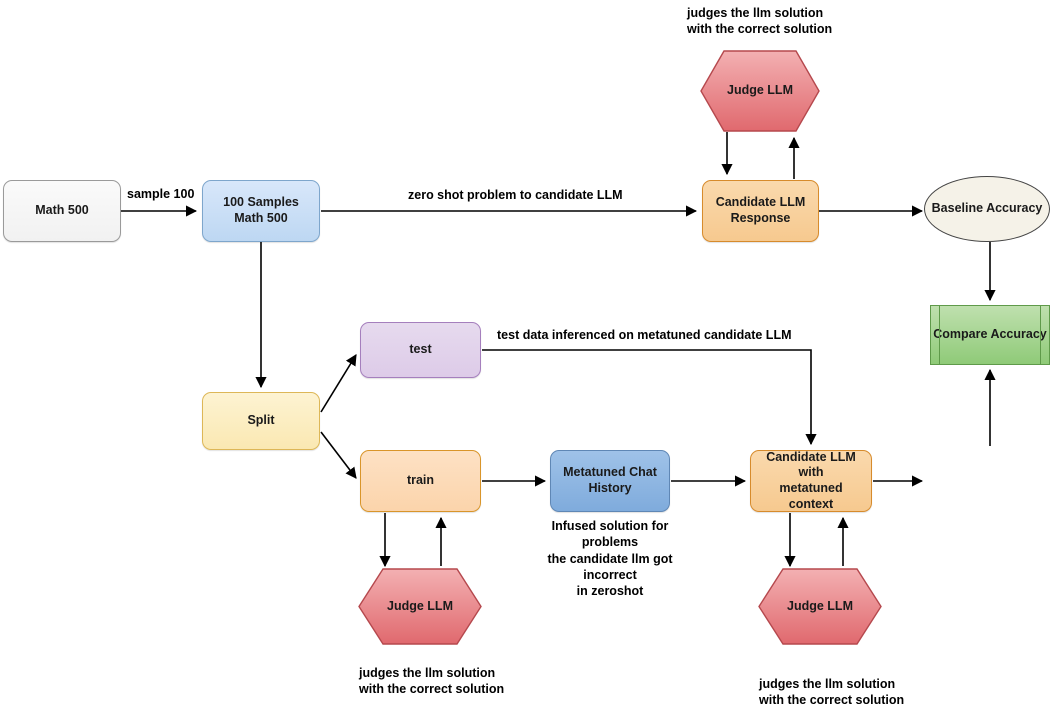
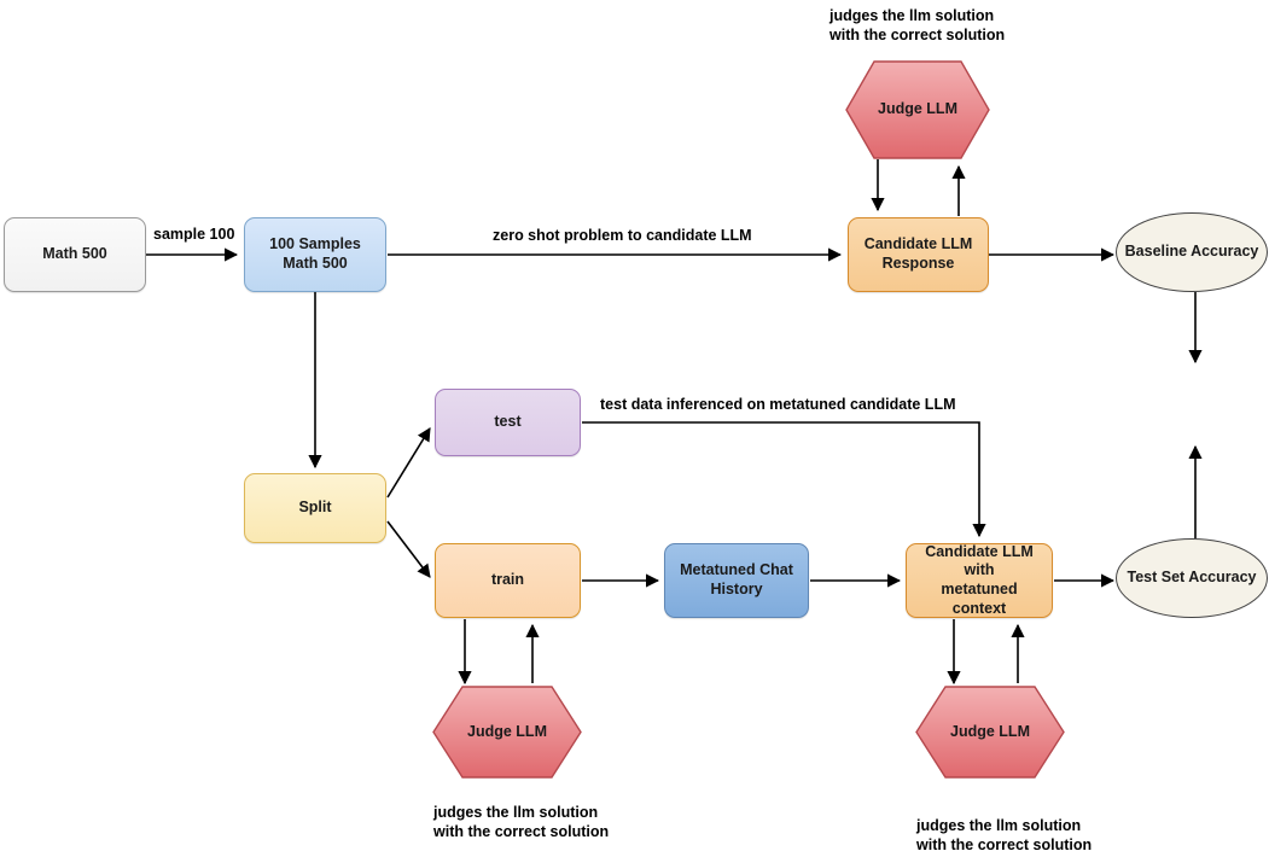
  Math 500
  100 Samples
  Math 500
  Judge LLM
  Candidate LLM
  Response
  Baseline Accuracy
- Compare Accuracy
  Split
  test
  train
  Metatuned Chat
  History
  Candidate LLM with
  metatuned context
+ Test Set Accuracy
  Judge LLM
  Judge LLM
  sample 100
  zero shot problem to candidate LLM
  test data inferenced on metatuned candidate LLM
  judges the llm solution
  with the correct solution
- Infused solution for problems
- the candidate llm got incorrect
- in zeroshot
  judges the llm solution
  with the correct solution
  judges the llm solution
  with the correct solution
